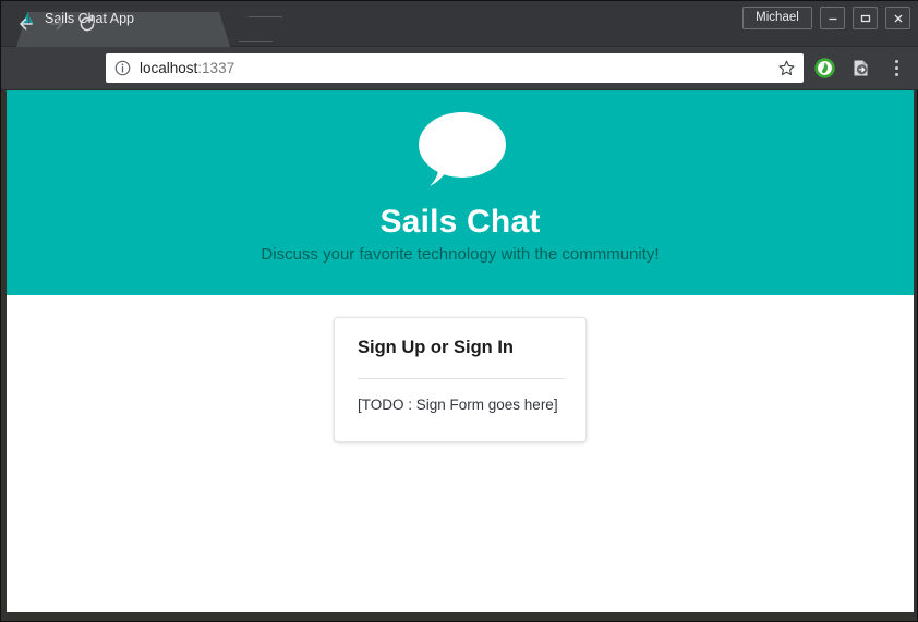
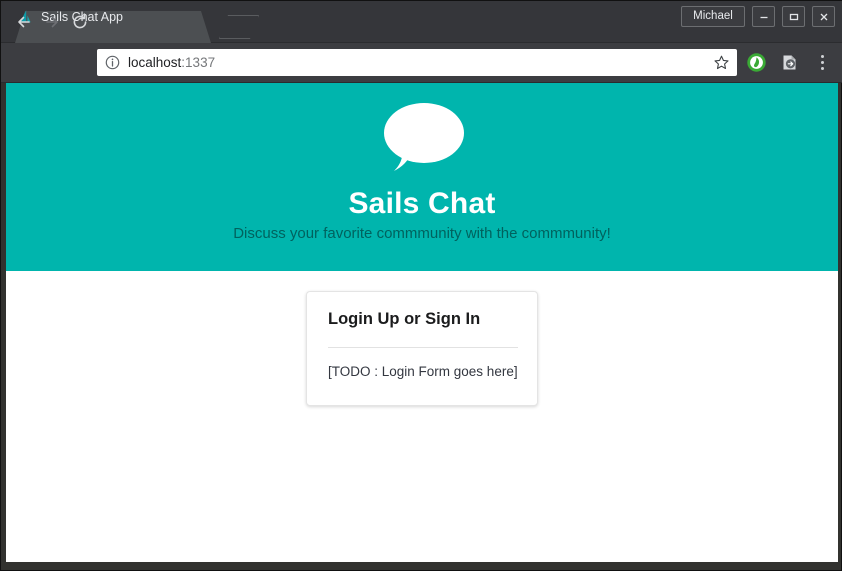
  Silsat App
  Michael
  localhost:1337
  Sails Chat
- Discuss your favorite technology with the commmunity!
+ Discuss your favorite commmunity with the commmunity!
- Sign Up or Sign In
+ Login Up or Sign In
- [TODO : Sign Form goes here]
+ [TODO : Login Form goes here]
